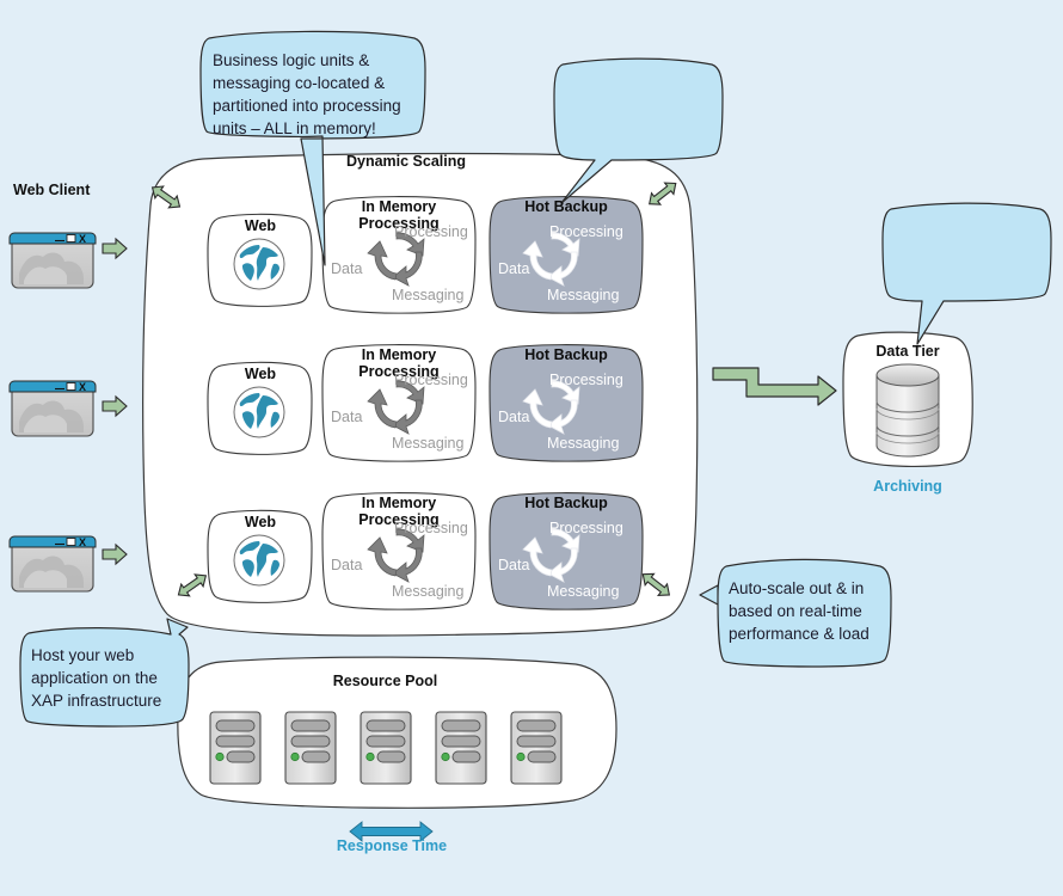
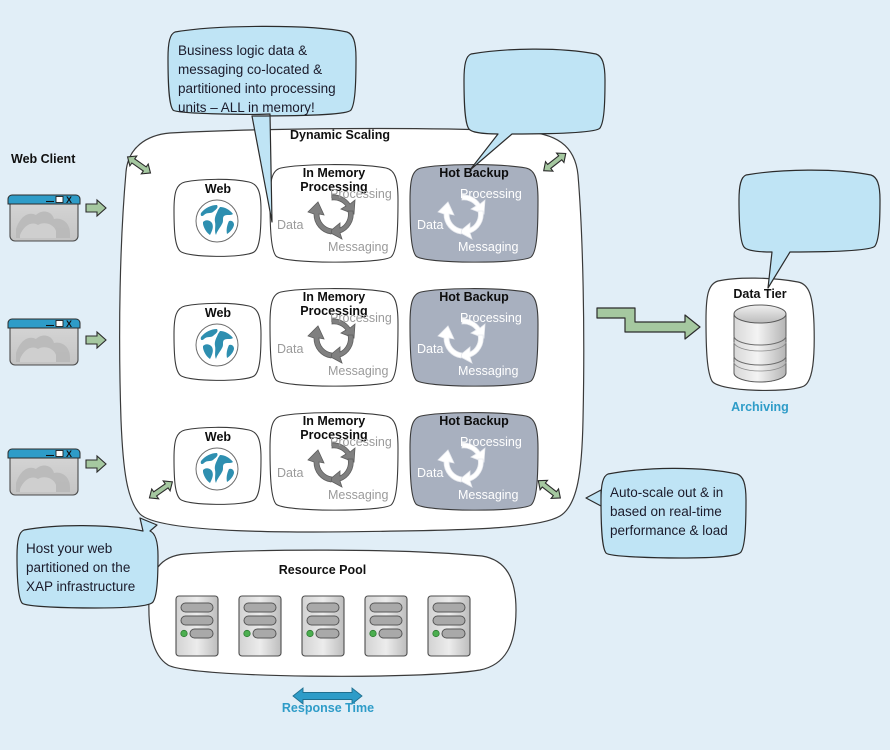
  X
  X
  X
  Web Client
  Dynamic Scaling
  Web
  In Memory Processing
  Hot Backup
  Processing
  Data
  Messaging
  Processing
  Data
  Messaging
  Web
  In Memory Processing
  Hot Backup
  Processing
  Data
  Messaging
  Processing
  Data
  Messaging
  Web
  In Memory Processing
  Hot Backup
  Processing
  Data
  Messaging
  Processing
  Data
  Messaging
  Data Tier
  Archiving
  Resource Pool
  Response Time
- Business logic units & messaging co-located & partitioned into processing units – ALL in memory!
+ Business logic data & messaging co-located & partitioned into processing units – ALL in memory!
  Auto-scale out & in based on real-time performance & load
- Host your web application on the XAP infrastructure
+ Host your web partitioned on the XAP infrastructure
